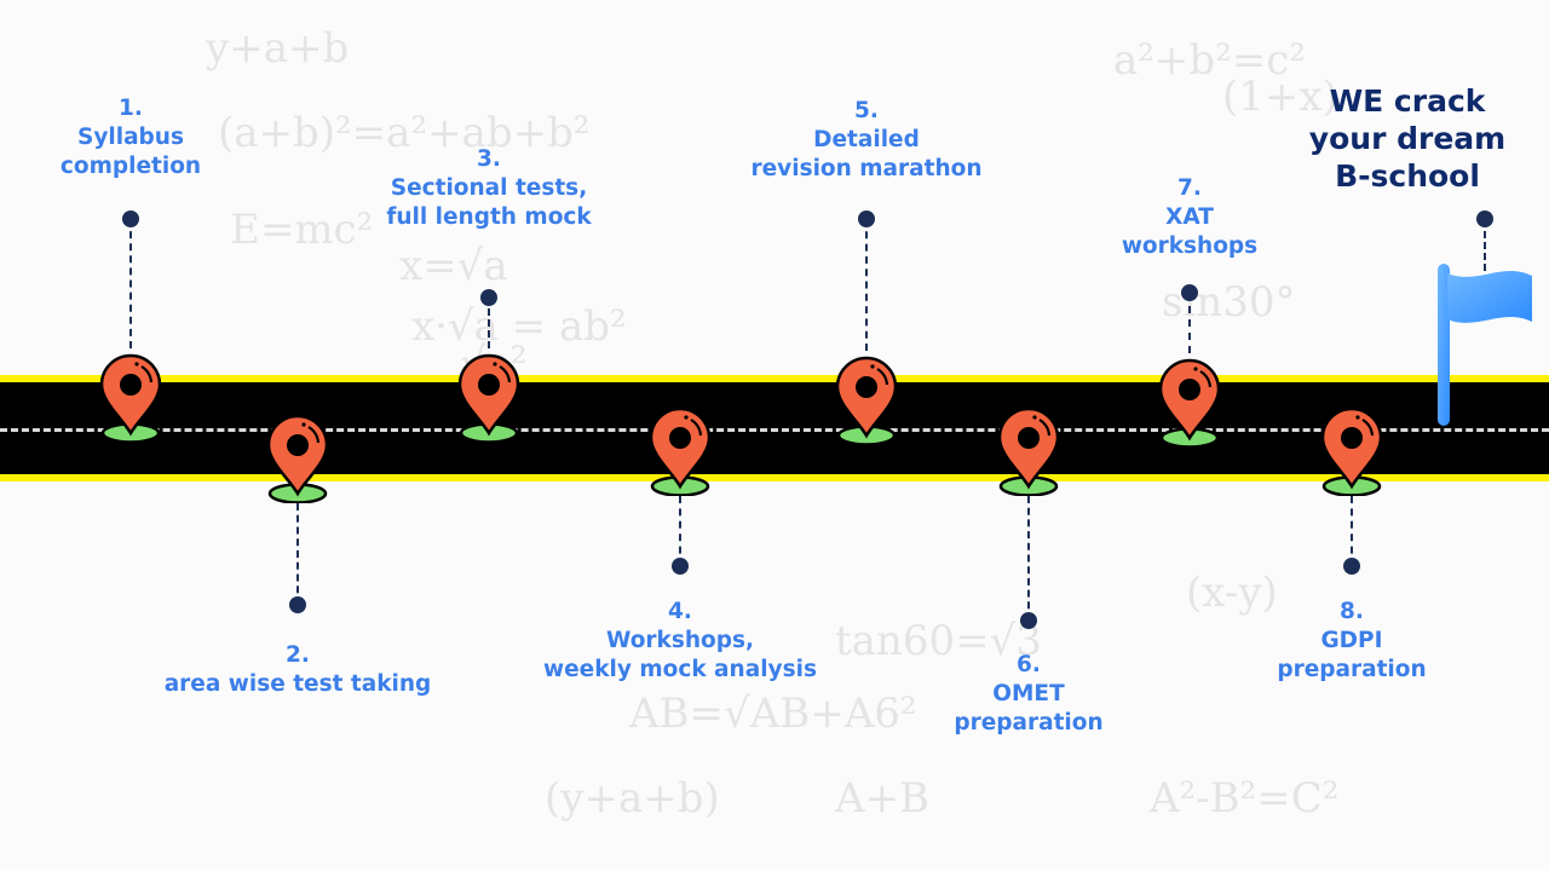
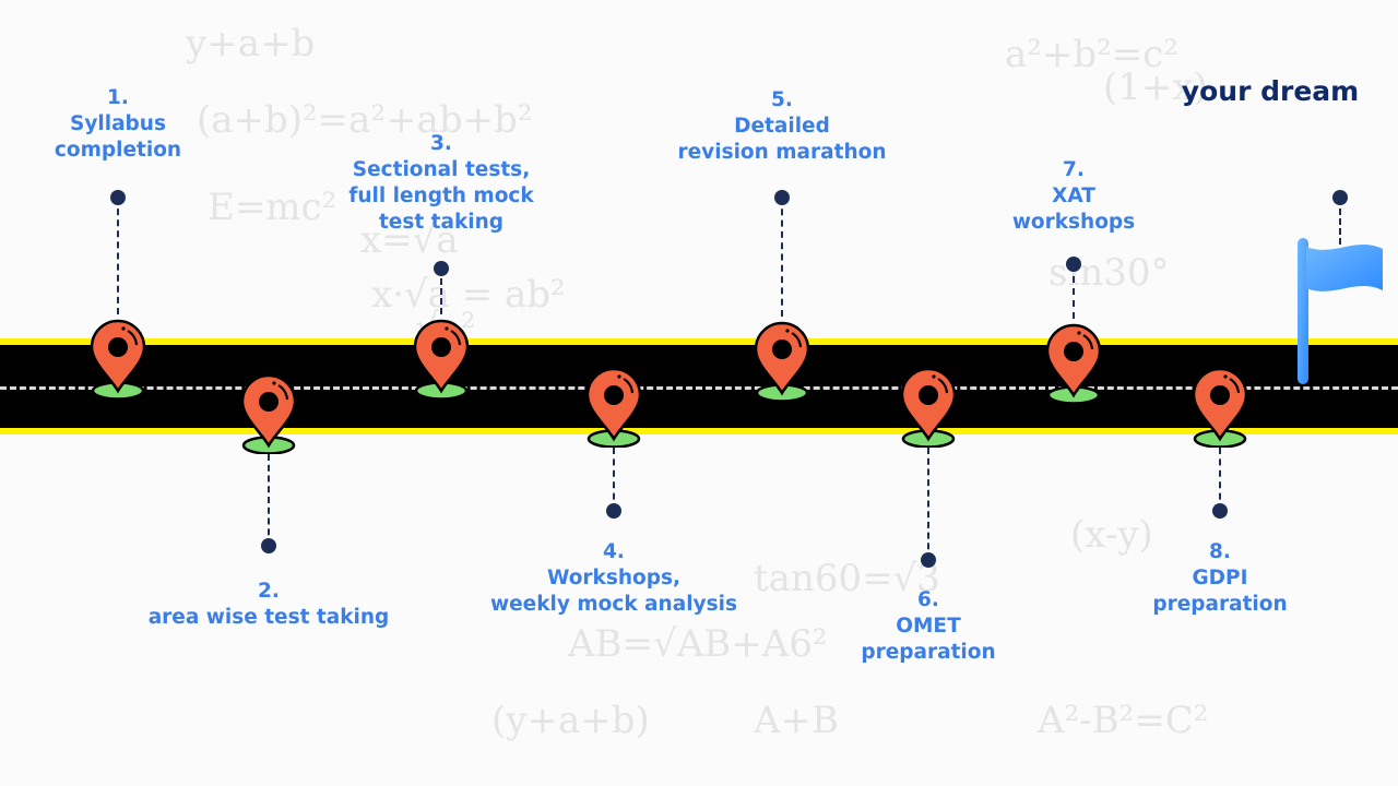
  (a+b)²=a²+ab+b²
  x=√a
  sin30°
  x·√a = ab²
  tan60=√3
  (1+x)
- WE crack
  your dream
- B-school
  1.
  Syllabus
  completion
  2.
  area wise test taking
  3.
  Sectional tests,
  full length mock
+ test taking
  4.
  Workshops,
  weekly mock analysis
  5.
  Detailed
  revision marathon
  6.
  OMET
  preparation
  7.
  XAT
  workshops
  8.
  GDPI
  preparation
